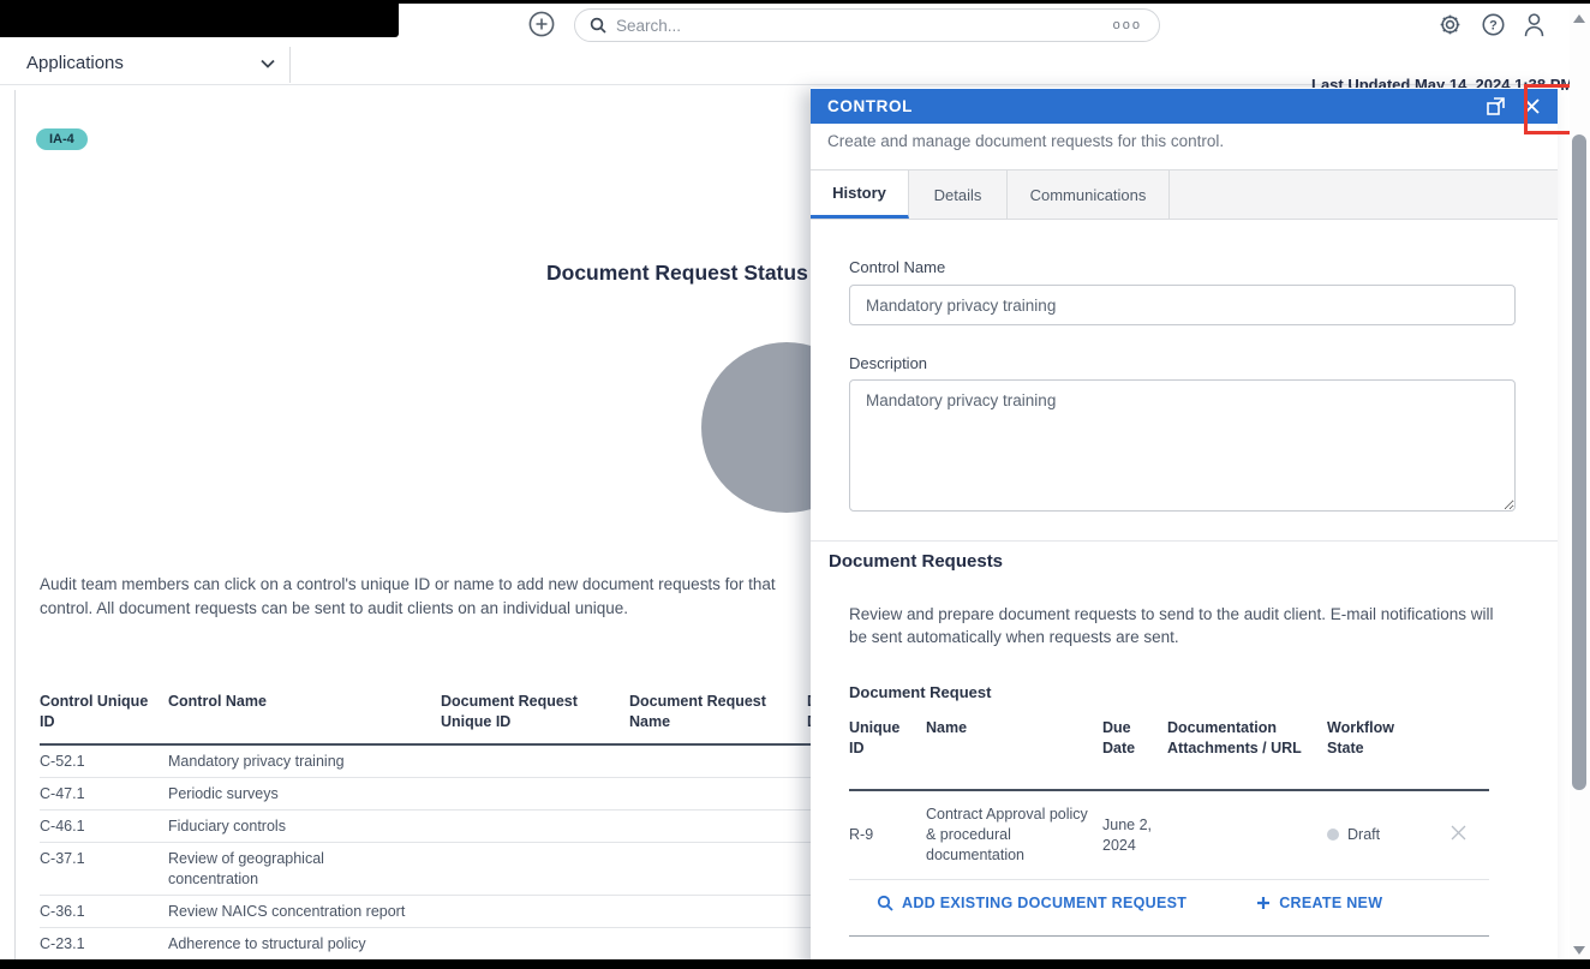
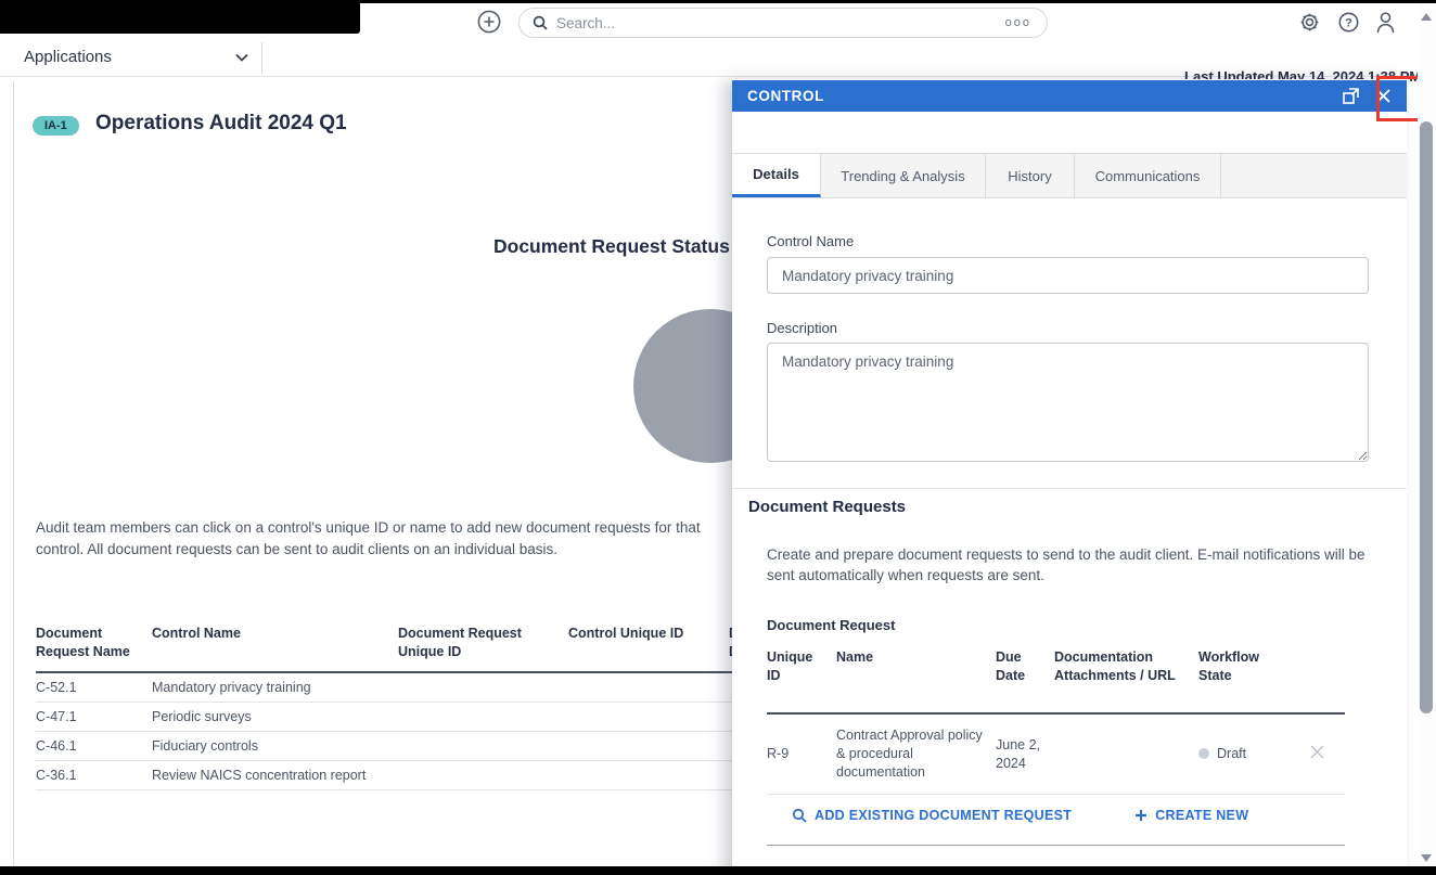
  Search...
  ooo
  ?
  Applications
  Last Updated May 14, 2024 1:38 PM
- IA-4
+ IA-1
+ Operations Audit 2024 Q1
  Document Request Status
- Audit team members can click on a control's unique ID or name to add new document requests for that control. All document requests can be sent to audit clients on an individual unique.
+ Audit team members can click on a control's unique ID or name to add new document requests for that control. All document requests can be sent to audit clients on an individual basis.
- Control Unique ID
+ Document Request Name
  Control Name
  Document Request Unique ID
- Document Request Name
+ Control Unique ID
  C-52.1
  Mandatory privacy training
  C-47.1
  Periodic surveys
  C-46.1
  Fiduciary controls
- C-37.1
- Review of geographical concentration
  C-36.1
  Review NAICS concentration report
- C-23.1
- Adherence to structural policy
  CONTROL
- Create and manage document requests for this control.
- History
+ Details
+ Trending & Analysis
- Details
+ History
  Communications
  Control Name
  Mandatory privacy training
  Description
  Mandatory privacy training
  Document Requests
- Review and prepare document requests to send to the audit client. E-mail notifications will be sent automatically when requests are sent.
+ Create and prepare document requests to send to the audit client. E-mail notifications will be sent automatically when requests are sent.
  Document Request
  Unique ID
  Name
  Due Date
  Documentation Attachments / URL
  Workflow State
  R-9
  Contract Approval policy & procedural documentation
  June 2, 2024
  Draft
  ADD EXISTING DOCUMENT REQUEST
  CREATE NEW
